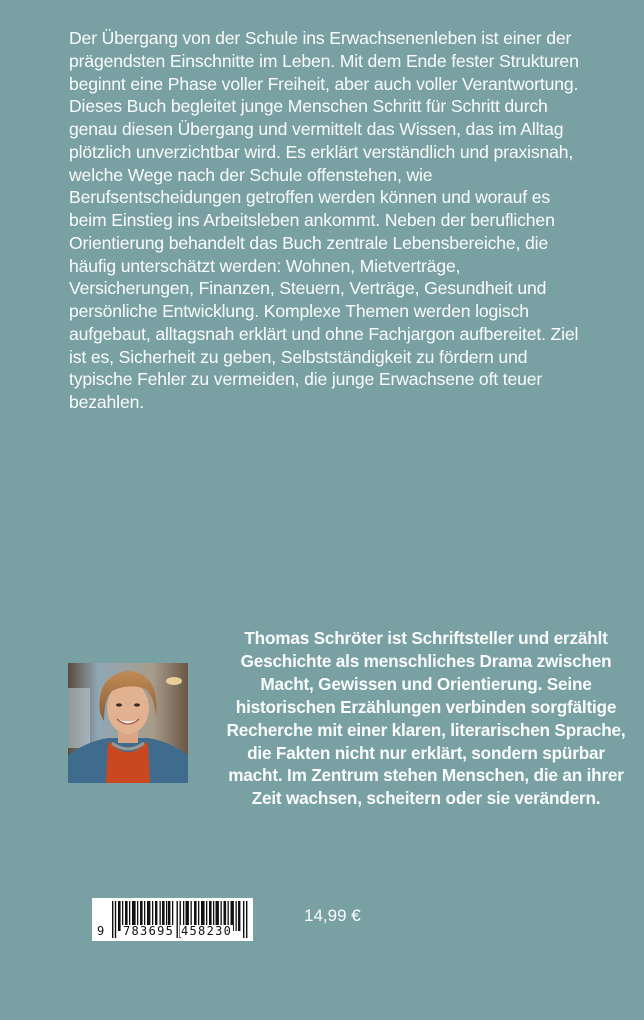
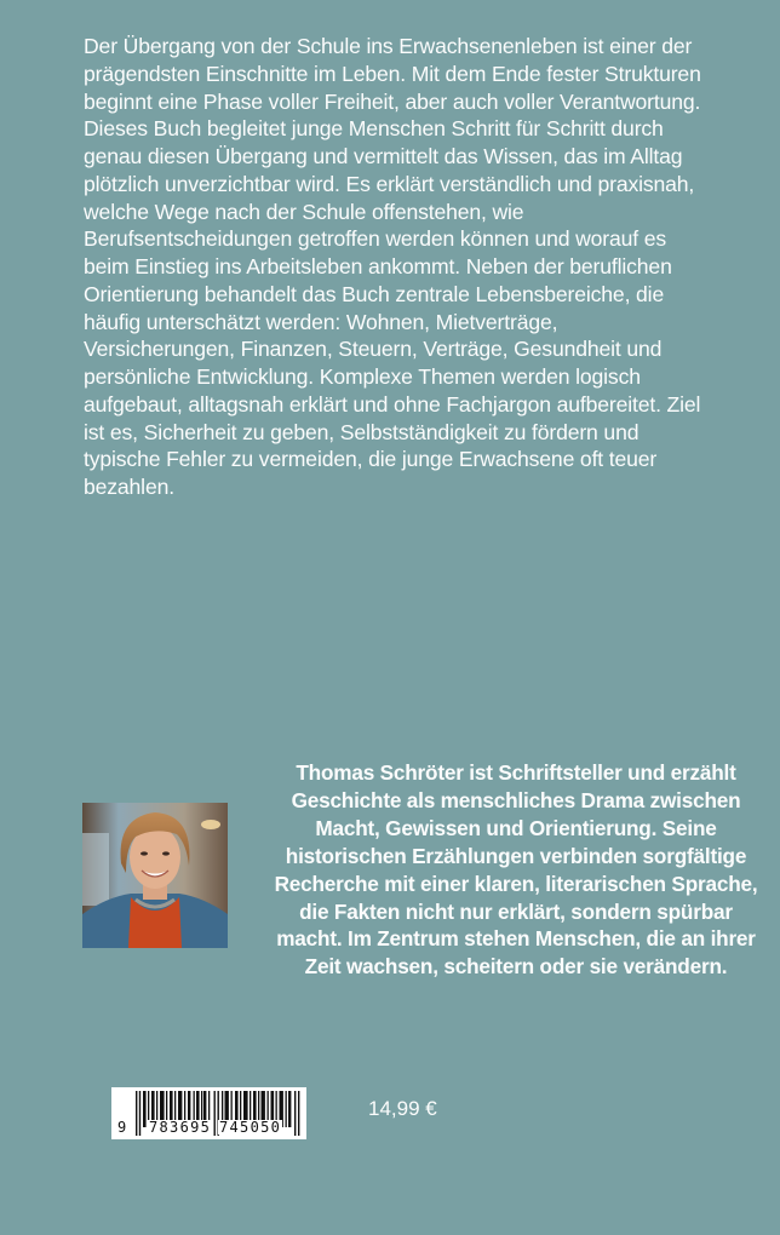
  Der Übergang von der Schule ins Erwachsenenleben ist einer der prägendsten Einschnitte im Leben. Mit dem Ende fester Strukturen beginnt eine Phase voller Freiheit, aber auch voller Verantwortung. Dieses Buch begleitet junge Menschen Schritt für Schritt durch genau diesen Übergang und vermittelt das Wissen, das im Alltag plötzlich unverzichtbar wird. Es erklärt verständlich und praxisnah, welche Wege nach der Schule offenstehen, wie Berufsentscheidungen getroffen werden können und worauf es beim Einstieg ins Arbeitsleben ankommt. Neben der beruflichen Orientierung behandelt das Buch zentrale Lebensbereiche, die häufig unterschätzt werden: Wohnen, Mietverträge, Versicherungen, Finanzen, Steuern, Verträge, Gesundheit und persönliche Entwicklung. Komplexe Themen werden logisch aufgebaut, alltagsnah erklärt und ohne Fachjargon aufbereitet. Ziel ist es, Sicherheit zu geben, Selbstständigkeit zu fördern und typische Fehler zu vermeiden, die junge Erwachsene oft teuer bezahlen.
  Thomas Schröter ist Schriftsteller und erzählt Geschichte als menschliches Drama zwischen Macht, Gewissen und Orientierung. Seine historischen Erzählungen verbinden sorgfältige Recherche mit einer klaren, literarischen Sprache, die Fakten nicht nur erklärt, sondern spürbar macht. Im Zentrum stehen Menschen, die an ihrer Zeit wachsen, scheitern oder sie verändern.
  9
  783695
- 458230
+ 745050
  14,99 €
